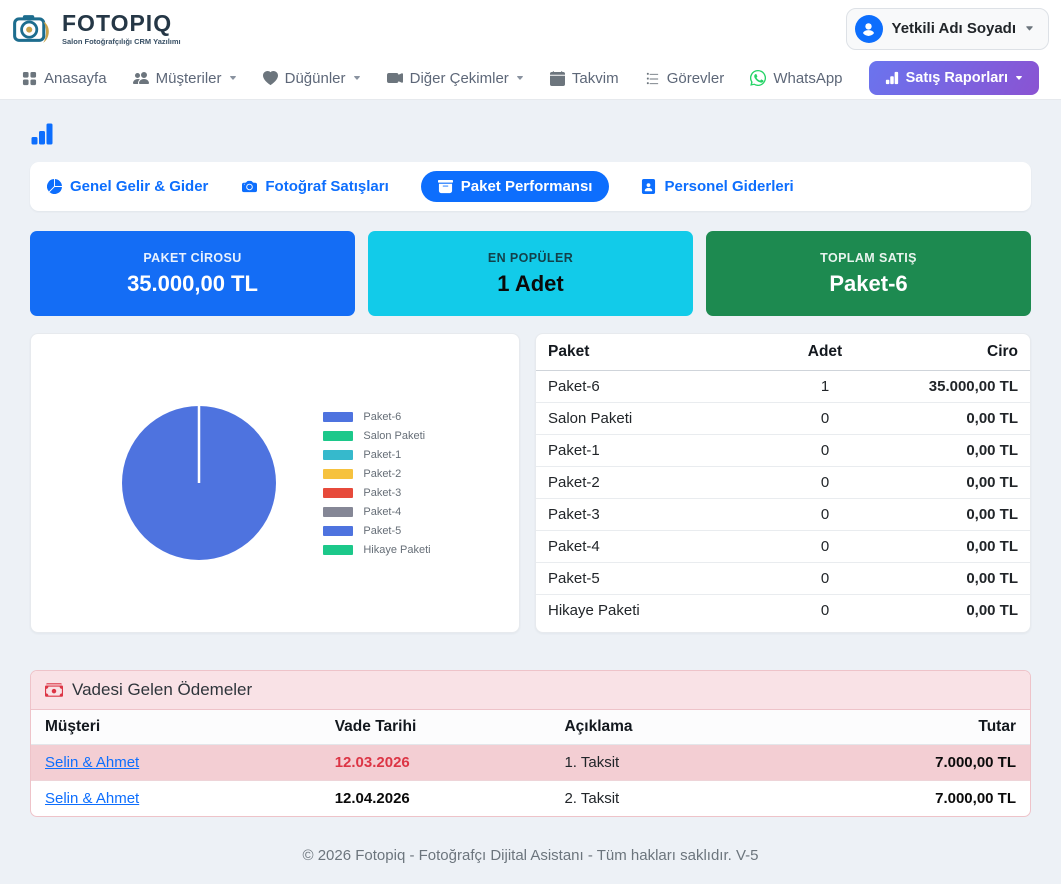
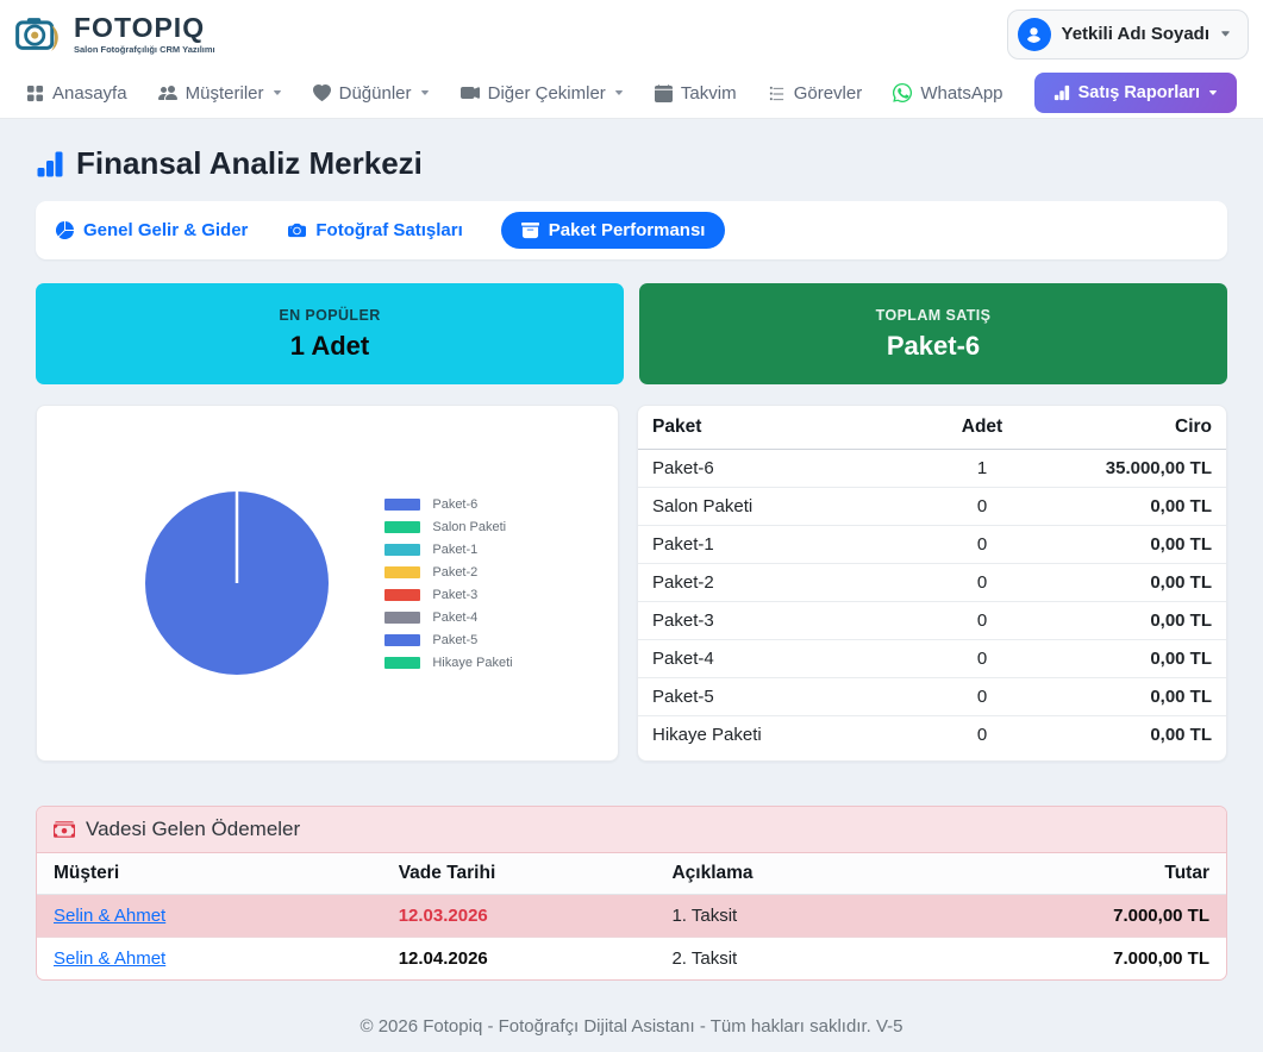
  FOTOPIQ
  Salon Fotoğrafçılığı CRM Yazılımı
  Yetkili Adı Soyadı
  Anasayfa
  Müşteriler
  Düğünler
  Diğer Çekimler
  Takvim
  Görevler
  WhatsApp
  Satış Raporları
+ Finansal Analiz Merkezi
  Genel Gelir & Gider
  Fotoğraf Satışları
  Paket Performansı
- Personel Giderleri
- PAKET CİROSU
- 35.000,00 TL
  EN POPÜLER
  1 Adet
  TOPLAM SATIŞ
  Paket-6
  Paket-6
  Salon Paketi
  Paket-1
  Paket-2
  Paket-3
  Paket-4
  Paket-5
  Hikaye Paketi
  Paket	Adet	Ciro
  Paket-6	1	35.000,00 TL
  Salon Paketi	0	0,00 TL
  Paket-1	0	0,00 TL
  Paket-2	0	0,00 TL
  Paket-3	0	0,00 TL
  Paket-4	0	0,00 TL
  Paket-5	0	0,00 TL
  Hikaye Paketi	0	0,00 TL
  Vadesi Gelen Ödemeler
  Müşteri	Vade Tarihi	Açıklama	Tutar
  Selin & Ahmet	12.03.2026	1. Taksit	7.000,00 TL
  Selin & Ahmet	12.04.2026	2. Taksit	7.000,00 TL
  © 2026 Fotopiq - Fotoğrafçı Dijital Asistanı - Tüm hakları saklıdır. V-5
